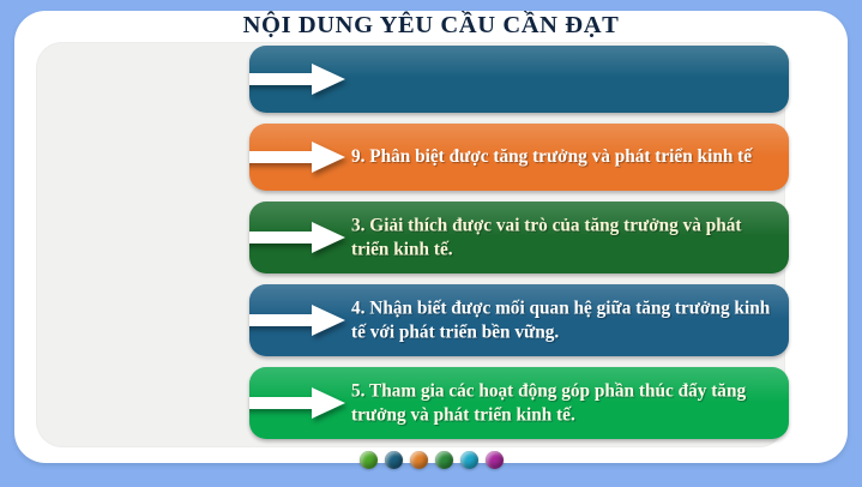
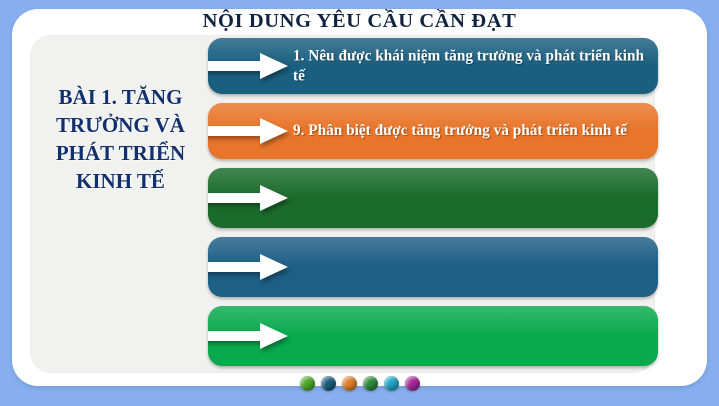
  NỘI DUNG YÊU CẦU CẦN ĐẠT
+ BÀI 1. TĂNG TRƯỞNG VÀ PHÁT TRIỂN KINH TẾ
+ 1. Nêu được khái niệm tăng trưởng và phát triển kinh tế
  9. Phân biệt được tăng trưởng và phát triển kinh tế
- 3. Giải thích được vai trò của tăng trưởng và phát triển kinh tế.
- 4. Nhận biết được mối quan hệ giữa tăng trưởng kinh tế với phát triển bền vững.
- 5. Tham gia các hoạt động góp phần thúc đẩy tăng trưởng và phát triển kinh tế.
